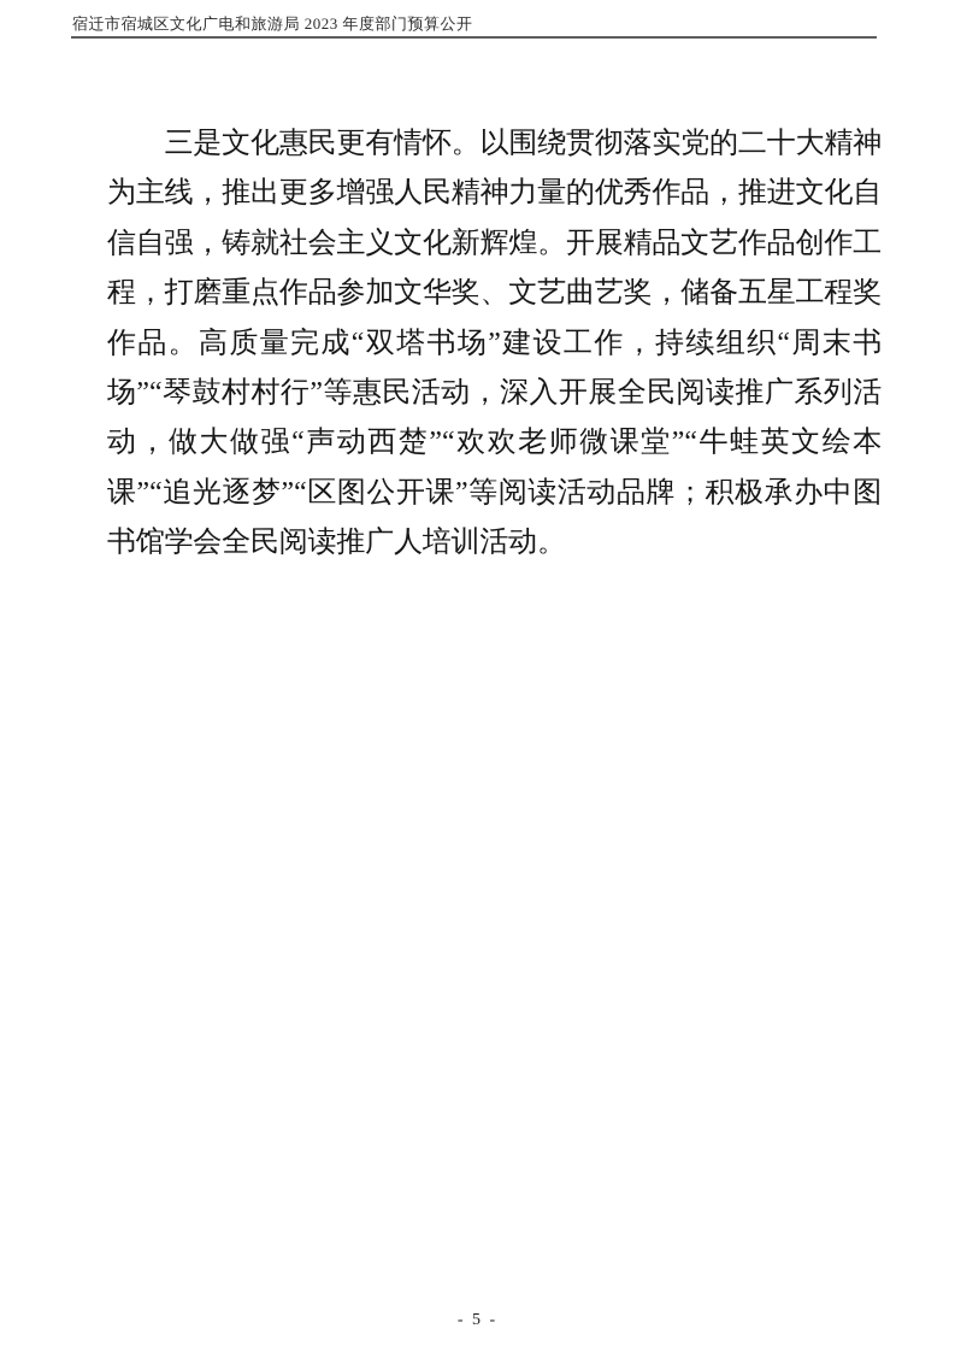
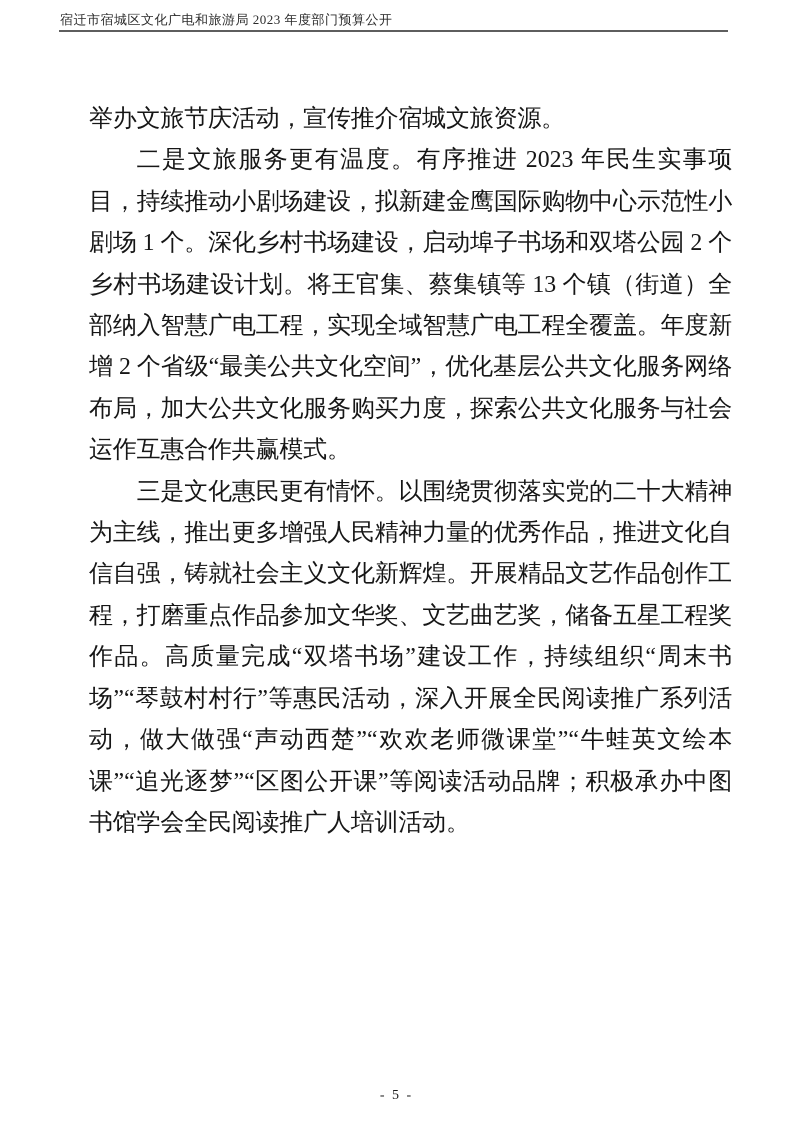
  宿迁市宿城区文化广电和旅游局 2023 年度部门预算公开
+ 举办文旅节庆活动，宣传推介宿城文旅资源。
+ 二是文旅服务更有温度。有序推进 2023 年民生实事项目，持续推动小剧场建设，拟新建金鹰国际购物中心示范性小剧场 1 个。深化乡村书场建设，启动埠子书场和双塔公园 2 个乡村书场建设计划。将王官集、蔡集镇等 13 个镇（街道）全部纳入智慧广电工程，实现全域智慧广电工程全覆盖。年度新增 2 个省级“最美公共文化空间”，优化基层公共文化服务网络布局，加大公共文化服务购买力度，探索公共文化服务与社会运作互惠合作共赢模式。
  三是文化惠民更有情怀。以围绕贯彻落实党的二十大精神为主线，推出更多增强人民精神力量的优秀作品，推进文化自信自强，铸就社会主义文化新辉煌。开展精品文艺作品创作工程，打磨重点作品参加文华奖、文艺曲艺奖，储备五星工程奖作品。高质量完成“双塔书场”建设工作，持续组织“周末书场”“琴鼓村村行”等惠民活动，深入开展全民阅读推广系列活动，做大做强“声动西楚”“欢欢老师微课堂”“牛蛙英文绘本课”“追光逐梦”“区图公开课”等阅读活动品牌；积极承办中图书馆学会全民阅读推广人培训活动。
  - 5 -
